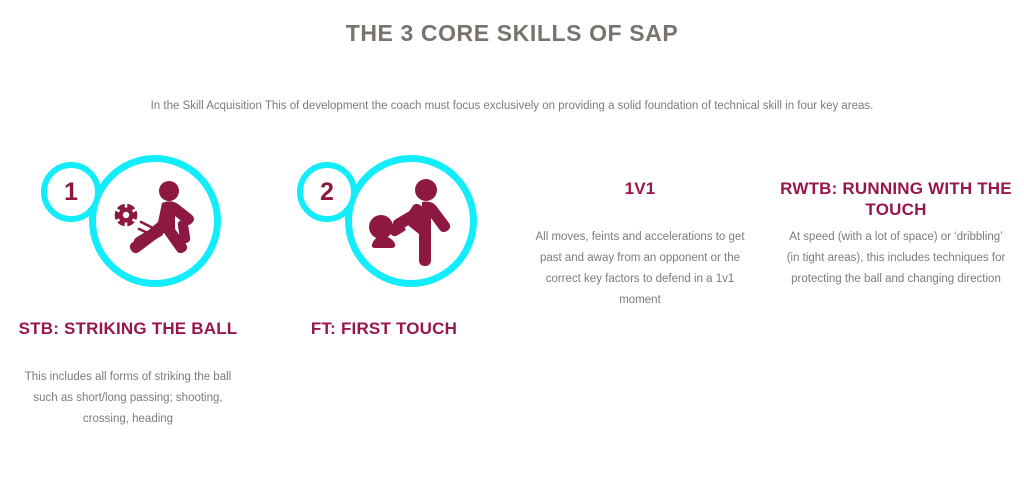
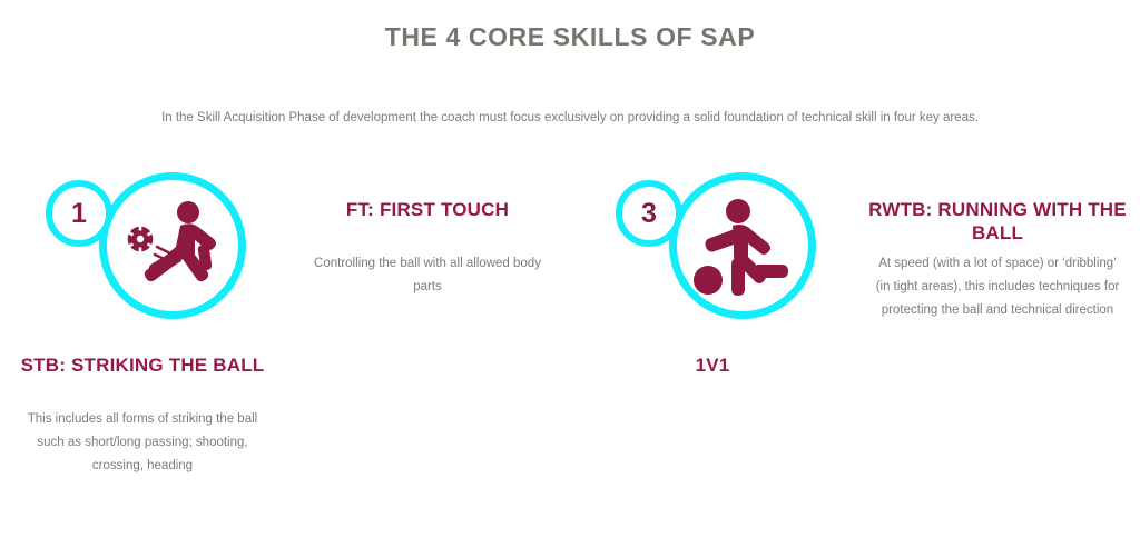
- THE 3 CORE SKILLS OF SAP
+ THE 4 CORE SKILLS OF SAP
- In the Skill Acquisition This of development the coach must focus exclusively on providing a solid foundation of technical skill in four key areas.
+ In the Skill Acquisition Phase of development the coach must focus exclusively on providing a solid foundation of technical skill in four key areas.
  1
  STB: STRIKING THE BALL
  This includes all forms of striking the ball such as short/long passing; shooting, crossing, heading
- 2
  FT: FIRST TOUCH
+ Controlling the ball with all allowed body parts
+ 3
  1V1
- All moves, feints and accelerations to get past and away from an opponent or the correct key factors to defend in a 1v1 moment
- RWTB: RUNNING WITH THE TOUCH
+ RWTB: RUNNING WITH THE BALL
- At speed (with a lot of space) or ‘dribbling’ (in tight areas), this includes techniques for protecting the ball and changing direction
+ At speed (with a lot of space) or ‘dribbling’ (in tight areas), this includes techniques for protecting the ball and technical direction
